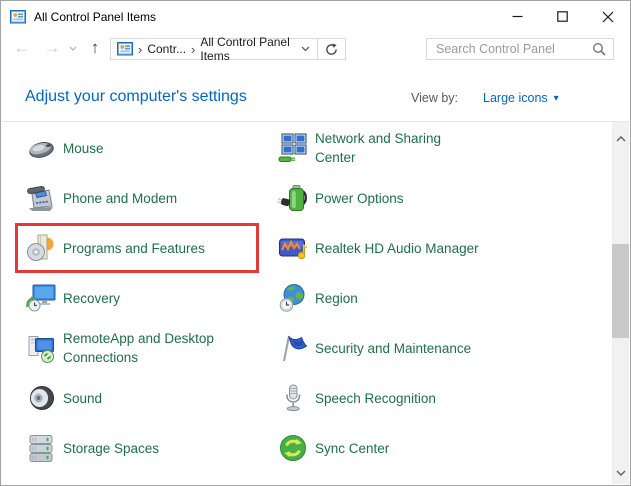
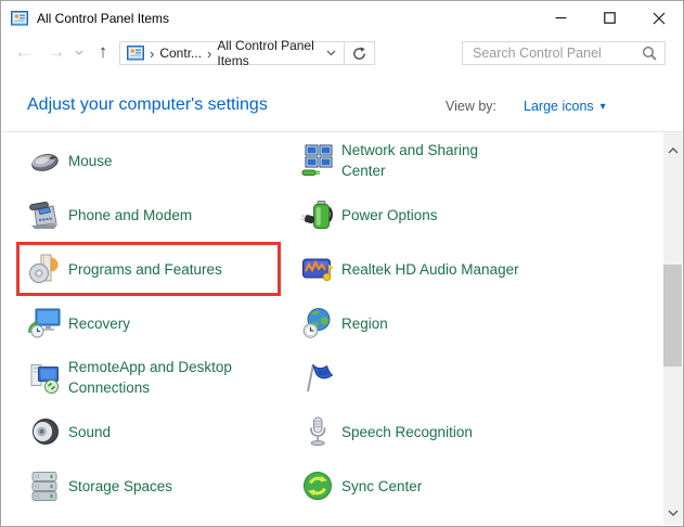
  All Control Panel Items
  ←
  →
  ↑
  ›
  Contr...
  ›
  All Control Panel Items
  Search Control Panel
  Adjust your computer's settings
  View by:
  Large icons
  ▾
  Mouse
  Network and Sharing
  Center
  Phone and Modem
  Power Options
  Programs and Features
  Realtek HD Audio Manager
  Recovery
  Region
  RemoteApp and Desktop
  Connections
- Security and Maintenance
  Sound
  Speech Recognition
  Storage Spaces
  Sync Center
